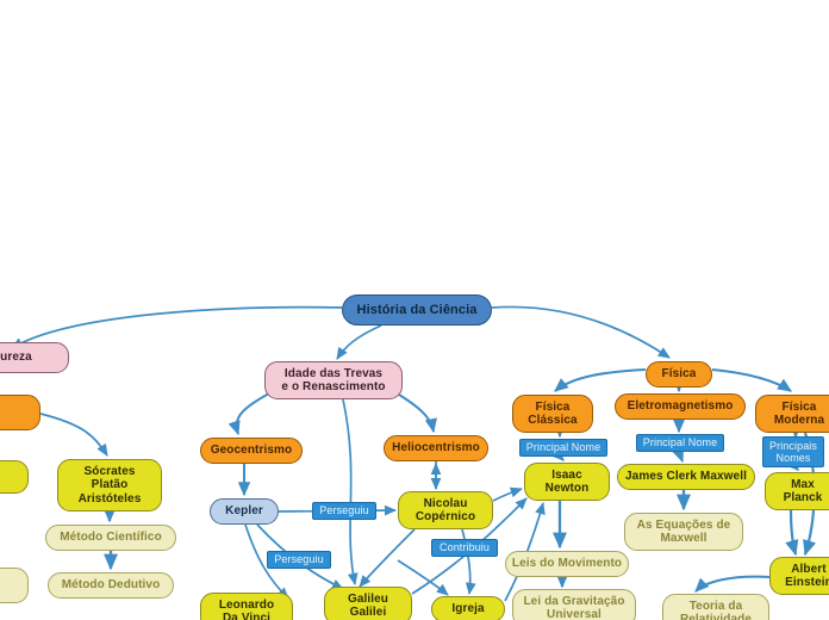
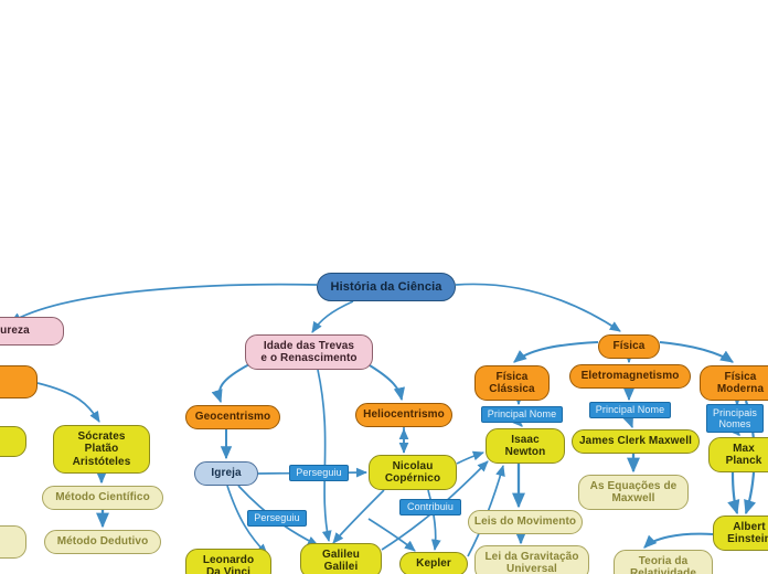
  História da Ciência
  Idade das Trevas
  e o Renascimento
  Física
  Geocentrismo
  Heliocentrismo
  Física
  Clássica
  Eletromagnetismo
  Física
  Moderna
  Sócrates
  Platão
  Aristóteles
- Kepler
+ Igreja
  Nicolau
  Copérnico
  Isaac
  Newton
  James Clerk Maxwell
  Max
  Planck
  Método Científico
  As Equações de
  Maxwell
  Leis do Movimento
  Albert
  Einstei
  Método Dedutivo
  Leonardo
  Da Vinci
  Galileu
  Galilei
- Igreja
+ Kepler
  Lei da Gravitação
  Universal
  Teoria da
  Principal Nome
  Principal Nome
  Principais
  Nomes
  Perseguiu
  Contribuiu
  Perseguiu
